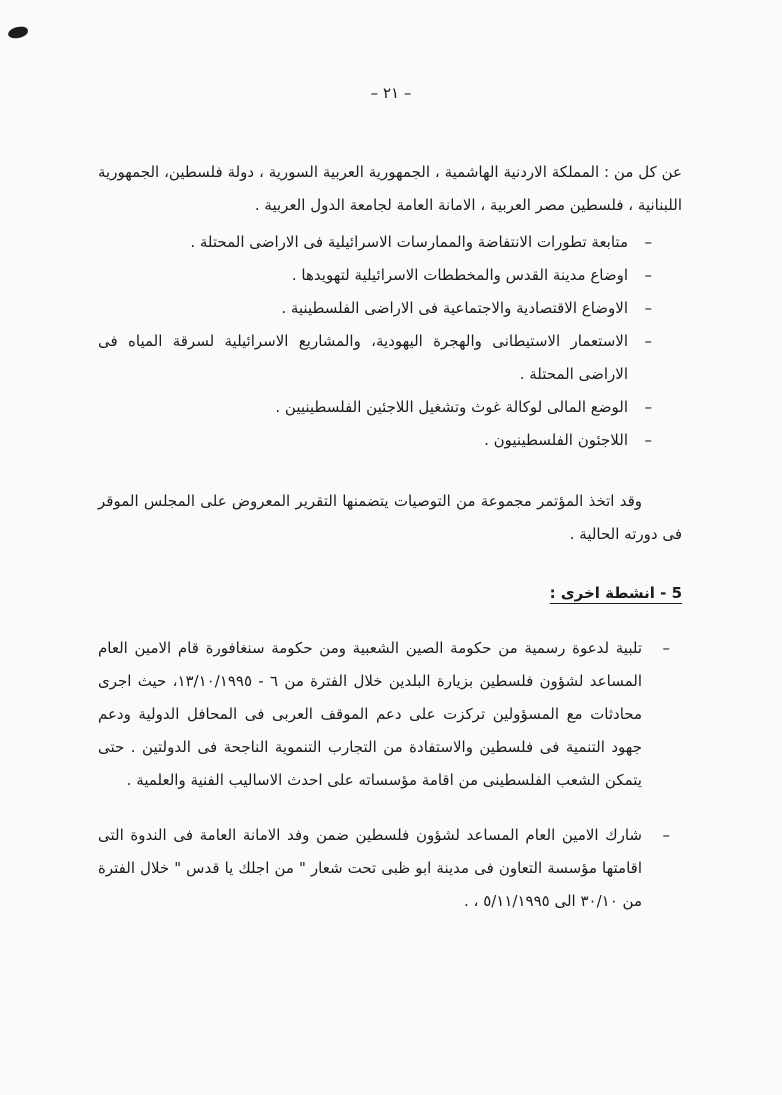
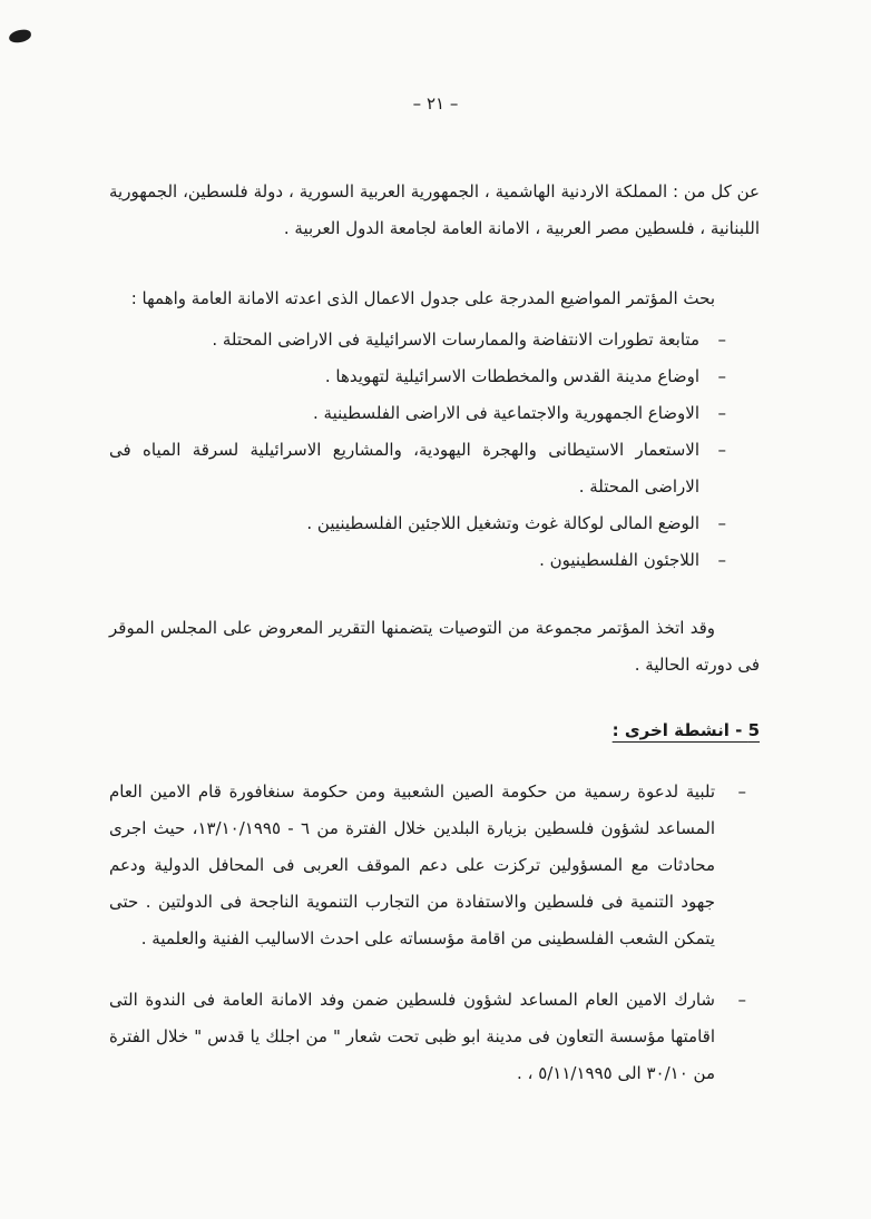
  – ٢١ –
  عن كل من : المملكة الاردنية الهاشمية ، الجمهورية العربية السورية ، دولة فلسطين، الجمهورية اللبنانية ، فلسطين مصر العربية ، الامانة العامة لجامعة الدول العربية .
+ بحث المؤتمر المواضيع المدرجة على جدول الاعمال الذى اعدته الامانة العامة واهمها :
  –
  متابعة تطورات الانتفاضة والممارسات الاسرائيلية فى الاراضى المحتلة .
  –
  اوضاع مدينة القدس والمخططات الاسرائيلية لتهويدها .
  –
- الاوضاع الاقتصادية والاجتماعية فى الاراضى الفلسطينية .
+ الاوضاع الجمهورية والاجتماعية فى الاراضى الفلسطينية .
  –
  الاستعمار الاستيطانى والهجرة اليهودية، والمشاريع الاسرائيلية لسرقة المياه فى الاراضى المحتلة .
  –
  الوضع المالى لوكالة غوث وتشغيل اللاجئين الفلسطينيين .
  –
  اللاجئون الفلسطينيون .
  وقد اتخذ المؤتمر مجموعة من التوصيات يتضمنها التقرير المعروض على المجلس الموقر فى دورته الحالية .
  5 - انشطة اخرى :
  –
  تلبية لدعوة رسمية من حكومة الصين الشعبية ومن حكومة سنغافورة قام الامين العام المساعد لشؤون فلسطين بزيارة البلدين خلال الفترة من ٦ - ١٣/١٠/١٩٩٥، حيث اجرى محادثات مع المسؤولين تركزت على دعم الموقف العربى فى المحافل الدولية ودعم جهود التنمية فى فلسطين والاستفادة من التجارب التنموية الناجحة فى الدولتين . حتى يتمكن الشعب الفلسطينى من اقامة مؤسساته على احدث الاساليب الفنية والعلمية .
  –
  شارك الامين العام المساعد لشؤون فلسطين ضمن وفد الامانة العامة فى الندوة التى اقامتها مؤسسة التعاون فى مدينة ابو ظبى تحت شعار " من اجلك يا قدس " خلال الفترة من ٣٠/١٠ الى ٥/١١/١٩٩٥ ، .
